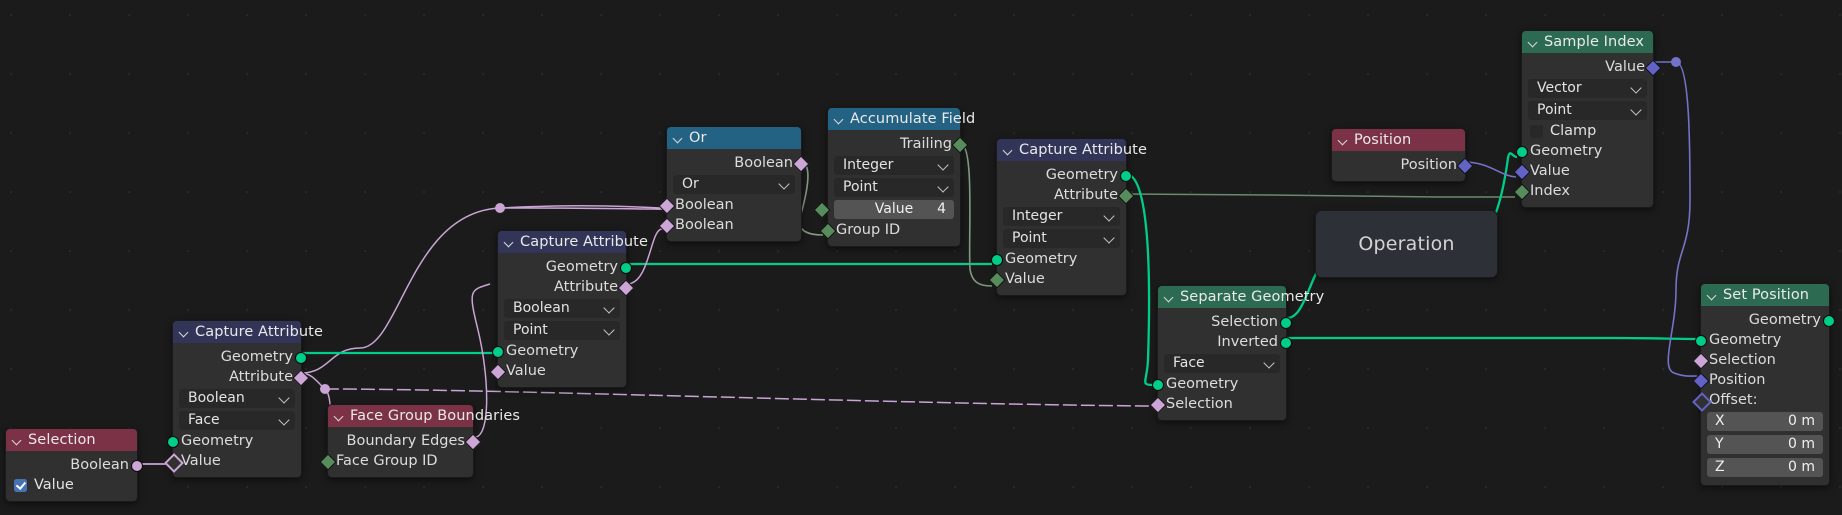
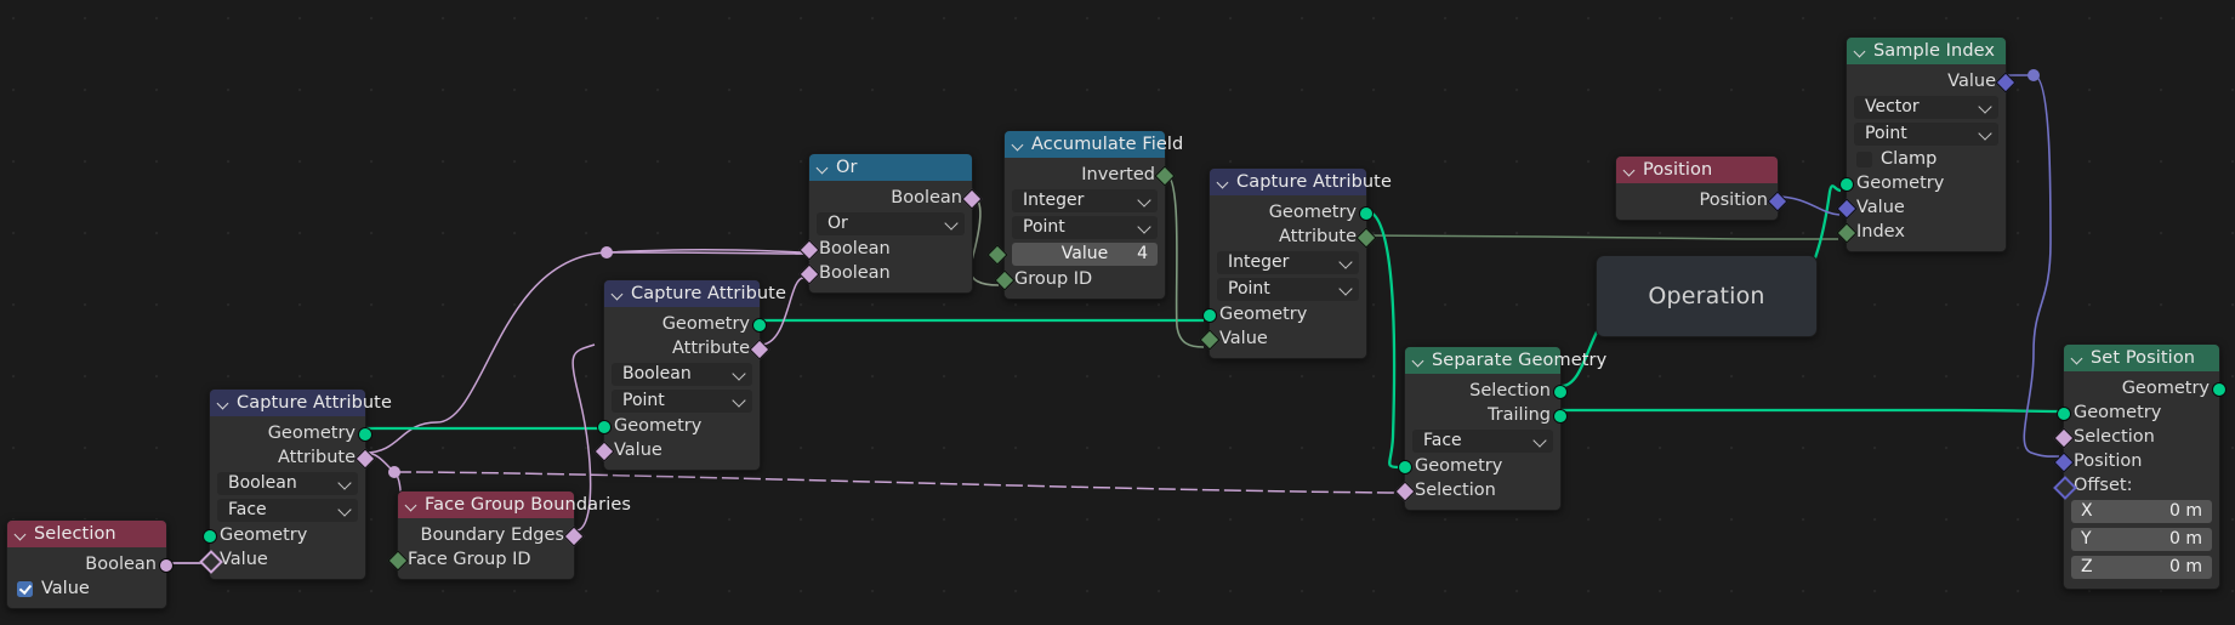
  Selection
  Boolean
  Value
  Capture Attribute
  Geometry
  Attribute
  Boolean
  Face
  Geometry
  Value
  Face Group Boundaries
  Boundary Edges
  Face Group ID
  Capture Attribute
  Geometry
  Attribute
  Boolean
  Point
  Geometry
  Value
  Or
  Boolean
  Or
  Boolean
  Boolean
  Accumulate Field
- Trailing
+ Inverted
  Integer
  Point
  Value
  4
  Group ID
  Capture Attribute
  Geometry
  Attribute
  Integer
  Point
  Geometry
  Value
  Separate Geometry
  Selection
- Inverted
+ Trailing
  Face
  Geometry
  Selection
  Position
  Position
  Operation
  Sample Index
  Value
  Vector
  Point
  Clamp
  Geometry
  Value
  Index
  Set Position
  Geometry
  Geometry
  Selection
  Position
  Offset:
  X
  0 m
  Y
  0 m
  Z
  0 m
